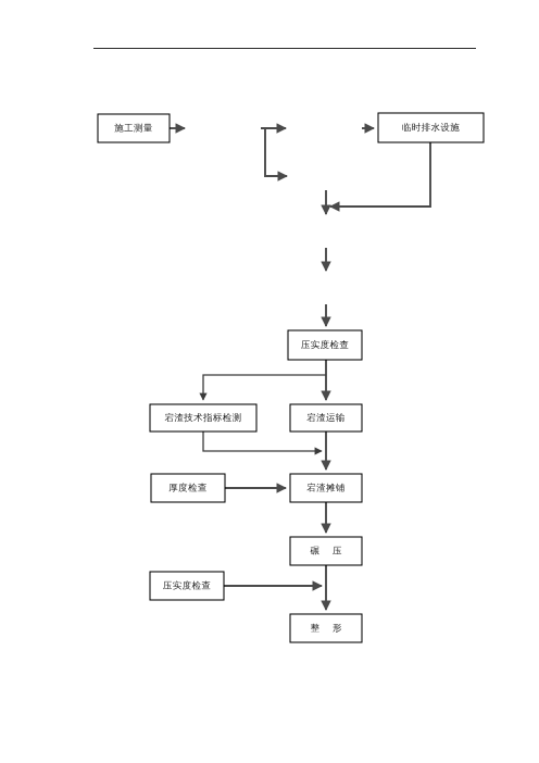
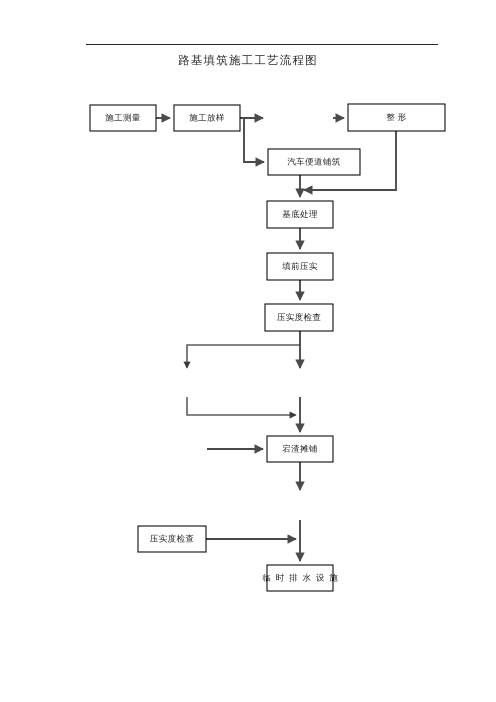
+ 路基填筑施工工艺流程图
  施工测量
+ 施工放样
- 临时排水设施
+ 整 形
+ 汽车便道铺筑
+ 基底处理
+ 填前压实
  压实度检查
- 宕渣技术指标检测
- 宕渣运输
- 厚度检查
  宕渣摊铺
- 碾 压
  压实度检查
- 整 形
+ 临时排水设施
